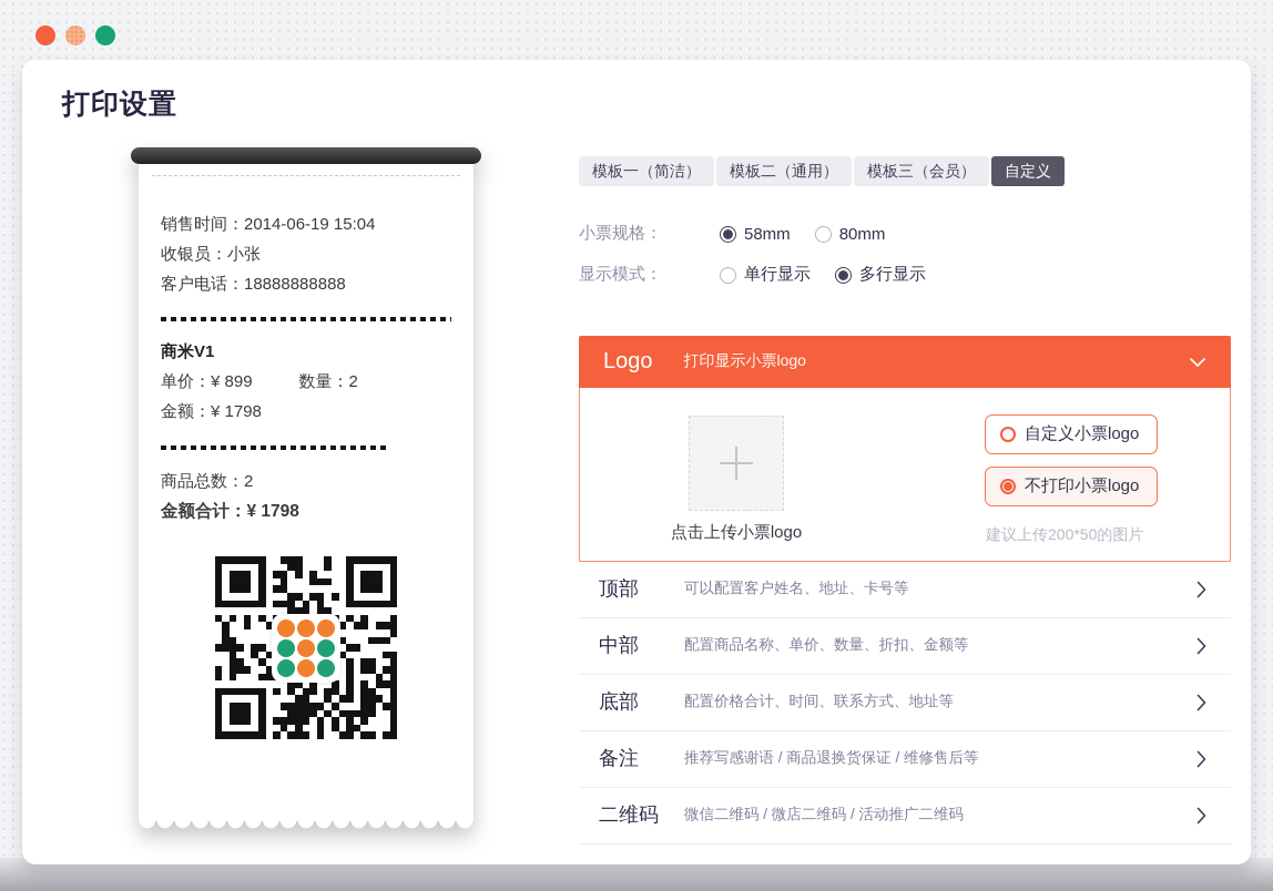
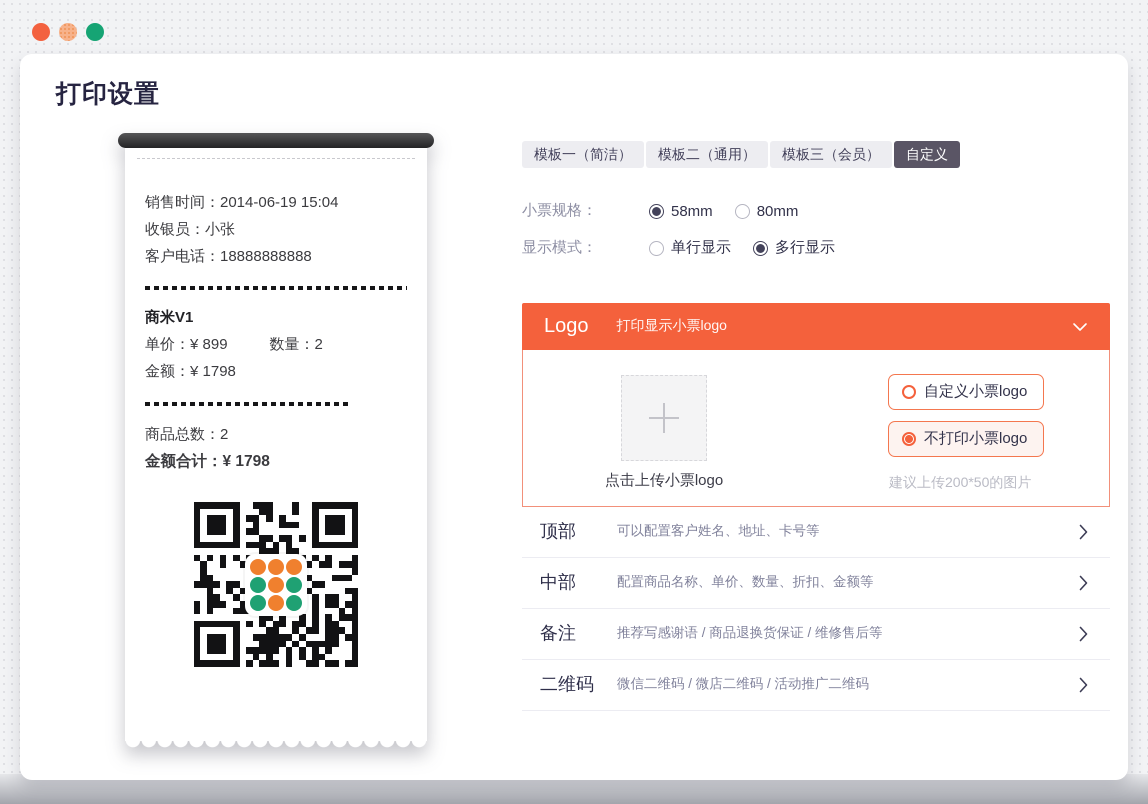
  打印设置
  销售时间：2014-06-19 15:04
  收银员：小张
  客户电话：18888888888
  商米V1
  单价：¥ 899
  数量：2
  金额：¥ 1798
  商品总数：2
  金额合计：¥ 1798
  模板一（简洁）
  模板二（通用）
  模板三（会员）
  自定义
  小票规格：
  58mm
  80mm
  显示模式：
  单行显示
  多行显示
  Logo
  打印显示小票logo
  点击上传小票logo
  自定义小票logo
  不打印小票logo
  建议上传200*50的图片
  顶部
  可以配置客户姓名、地址、卡号等
  中部
  配置商品名称、单价、数量、折扣、金额等
- 底部
- 配置价格合计、时间、联系方式、地址等
  备注
  推荐写感谢语 / 商品退换货保证 / 维修售后等
  二维码
  微信二维码 / 微店二维码 / 活动推广二维码
